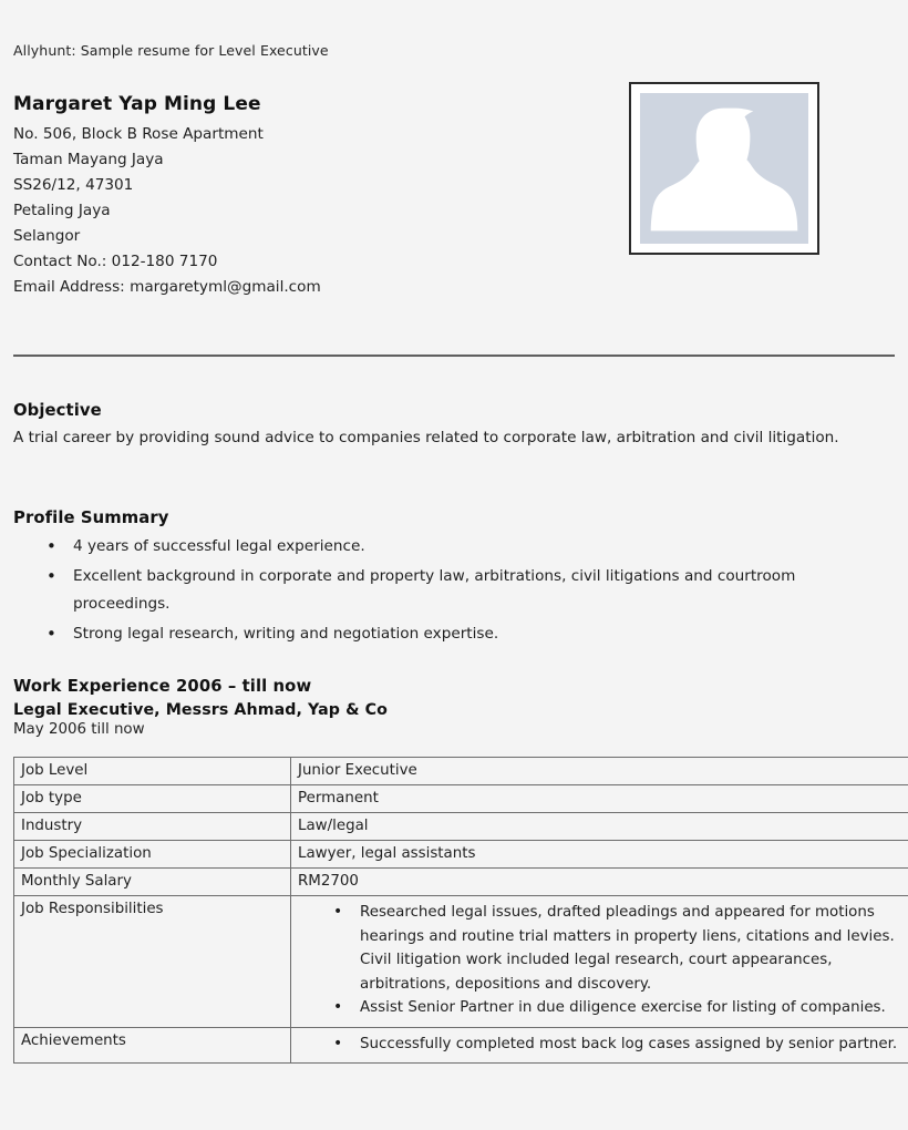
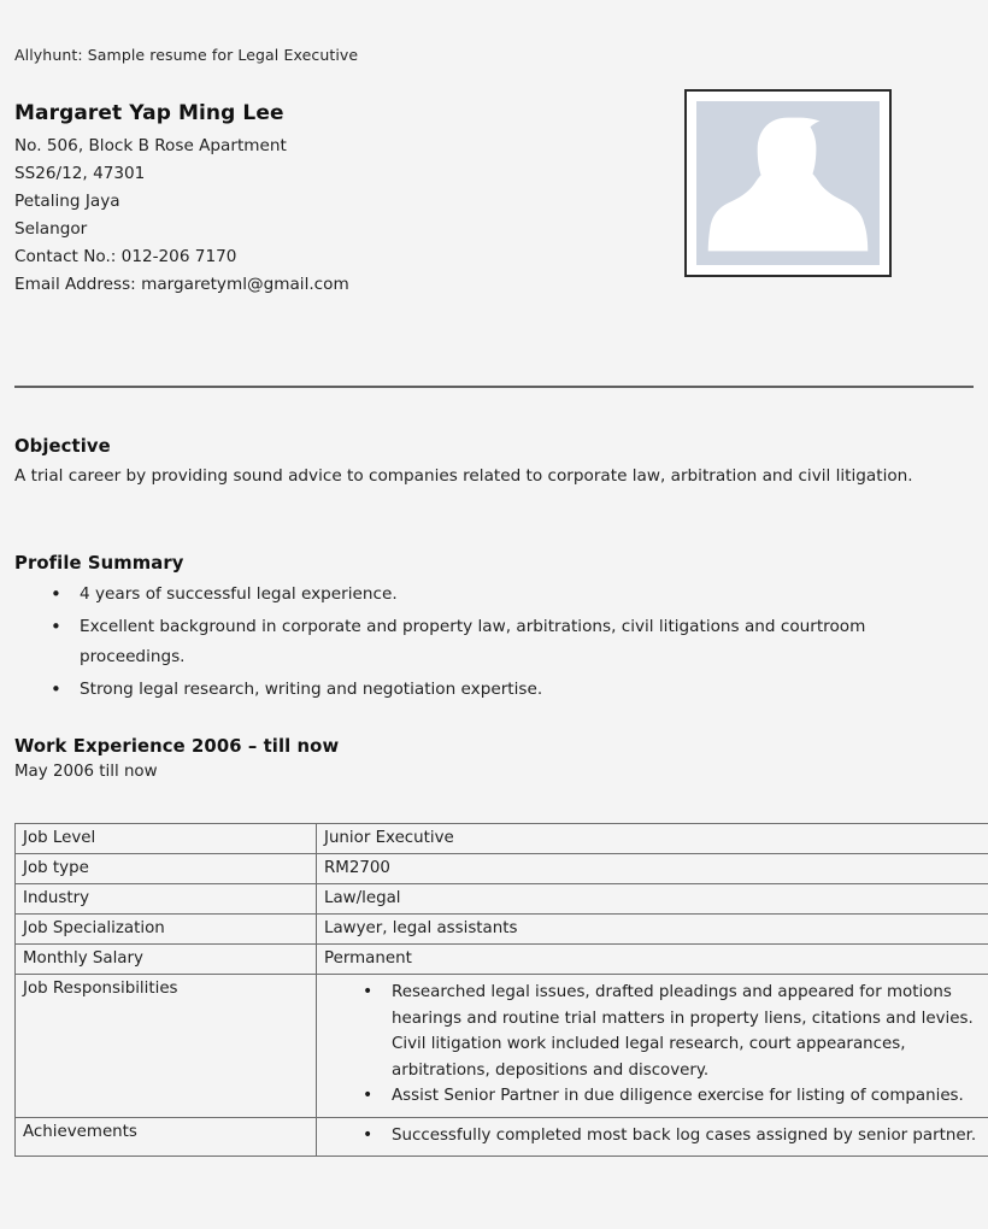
- Allyhunt: Sample resume for Level Executive
+ Allyhunt: Sample resume for Legal Executive
  Margaret Yap Ming Lee
  No. 506, Block B Rose Apartment
- Taman Mayang Jaya
  SS26/12, 47301
  Petaling Jaya
  Selangor
- Contact No.: 012-180 7170
+ Contact No.: 012-206 7170
  Email Address: margaretyml@gmail.com
  Objective
  A trial career by providing sound advice to companies related to corporate law, arbitration and civil litigation.
  Profile Summary
  4 years of successful legal experience.
  Excellent background in corporate and property law, arbitrations, civil litigations and courtroom proceedings.
  Strong legal research, writing and negotiation expertise.
  Work Experience 2006 – till now
- Legal Executive, Messrs Ahmad, Yap & Co
  May 2006 till now
  Job Level	Junior Executive
- Job type	Permanent
+ Job type	RM2700
  Industry	Law/legal
  Job Specialization	Lawyer, legal assistants
- Monthly Salary	RM2700
+ Monthly Salary	Permanent
  Job Responsibilities	Researched legal issues, drafted pleadings and appeared for motions hearings and routine trial matters in property liens, citations and levies. Civil litigation work included legal research, court appearances, arbitrations, depositions and discovery. Assist Senior Partner in due diligence exercise for listing of companies.
  Achievements	Successfully completed most back log cases assigned by senior partner.
